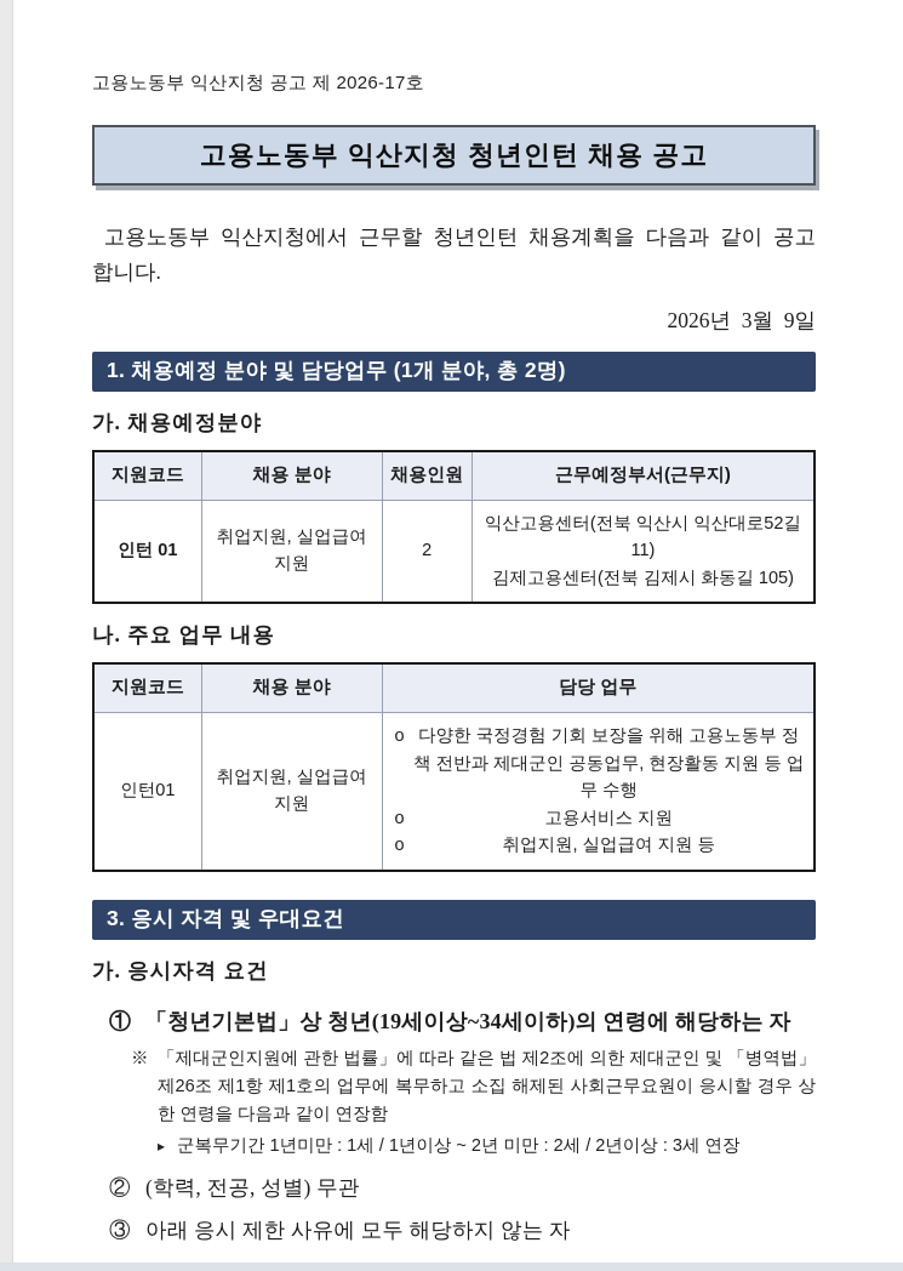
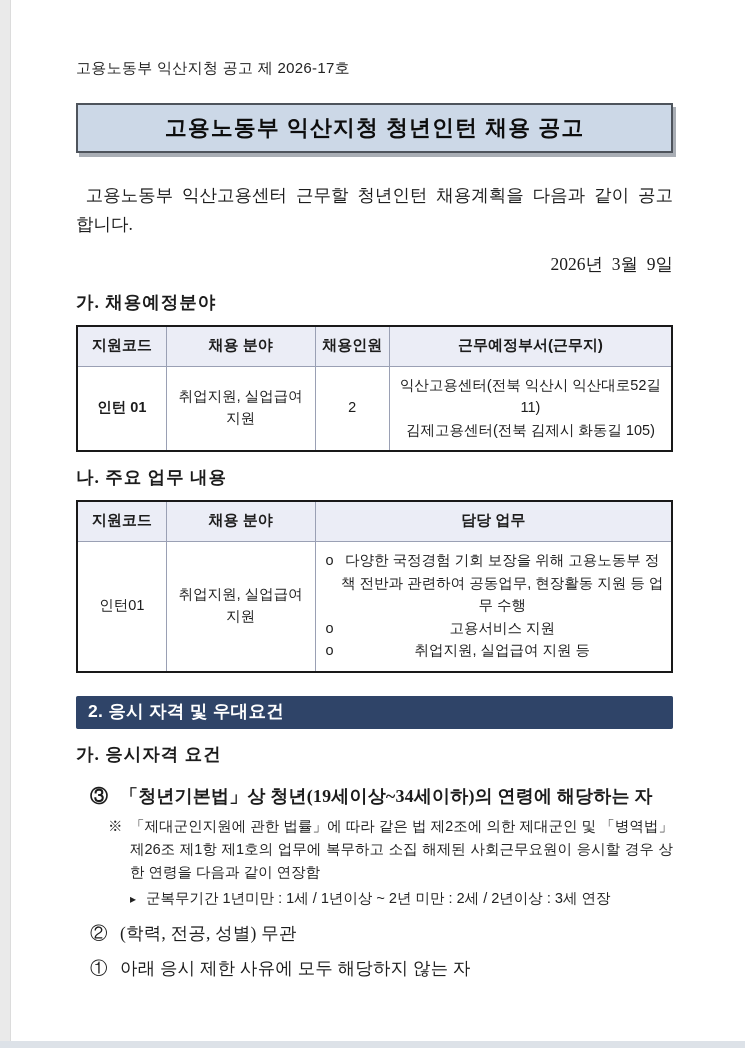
  고용노동부 익산지청 공고 제 2026-17호
  고용노동부 익산지청 청년인턴 채용 공고
- 고용노동부 익산지청에서 근무할 청년인턴 채용계획을 다음과 같이 공고합니다.
+ 고용노동부 익산고용센터 근무할 청년인턴 채용계획을 다음과 같이 공고합니다.
  2026년 3월 9일
- 1. 채용예정 분야 및 담당업무 (1개 분야, 총 2명)
  가. 채용예정분야
  지원코드	채용 분야	채용인원	근무예정부서(근무지)
  인턴 01	취업지원, 실업급여 지원	2	익산고용센터(전북 익산시 익산대로52길 11) 김제고용센터(전북 김제시 화동길 105)
  나. 주요 업무 내용
  지원코드	채용 분야	담당 업무
- 인턴01	취업지원, 실업급여 지원	o 다양한 국정경험 기회 보장을 위해 고용노동부 정책 전반과 제대군인 공동업무, 현장활동 지원 등 업무 수행 o 고용서비스 지원 o 취업지원, 실업급여 지원 등
+ 인턴01	취업지원, 실업급여 지원	o 다양한 국정경험 기회 보장을 위해 고용노동부 정책 전반과 관련하여 공동업무, 현장활동 지원 등 업무 수행 o 고용서비스 지원 o 취업지원, 실업급여 지원 등
- 3. 응시 자격 및 우대요건
+ 2. 응시 자격 및 우대요건
  가. 응시자격 요건
- ①
+ ③
  「청년기본법」상 청년(19세이상~34세이하)의 연령에 해당하는 자
  ※
  「제대군인지원에 관한 법률」에 따라 같은 법 제2조에 의한 제대군인 및 「병역법」 제26조 제1항 제1호의 업무에 복무하고 소집 해제된 사회근무요원이 응시할 경우 상한 연령을 다음과 같이 연장함
  ▸
  군복무기간 1년미만 : 1세 / 1년이상 ~ 2년 미만 : 2세 / 2년이상 : 3세 연장
  ②
  (학력, 전공, 성별) 무관
- ③
+ ①
  아래 응시 제한 사유에 모두 해당하지 않는 자
